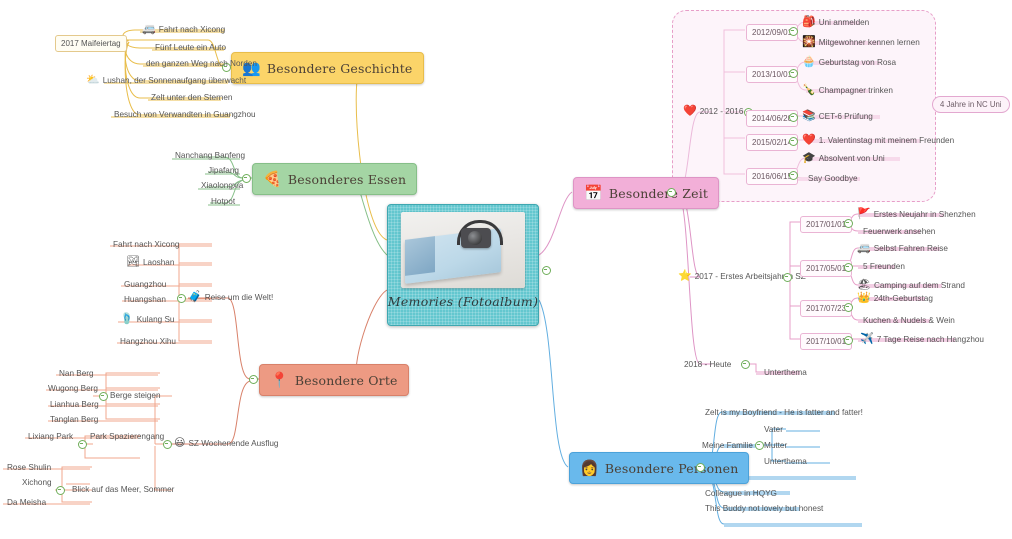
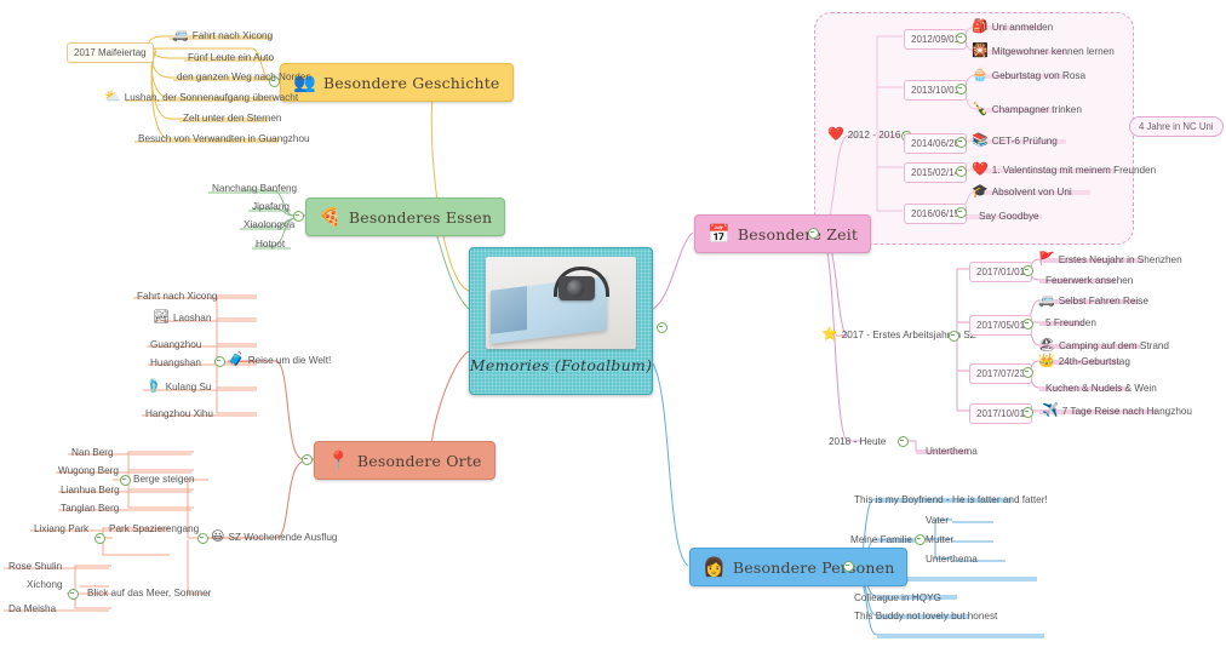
  4 Jahre in NC Uni
  Memories (Fotoalbum)
  👥
  Besondere Geschichte
  2017 Maifeiertag
  🚐
  Fahrt nach Xicong
  Fünf Leute ein Auto
  den ganzen Weg nach Norden
  ⛅
  Lushan, der Sonnenaufgang überwacht
  Zelt unter den Sternen
  Besuch von Verwandten in Guangzhou
  🍕
  Besonderes Essen
  Nanchang Banfeng
  Jipafang
  Xiaolongxia
  Hotpot
  📍
  Besondere Orte
  🧳
  Reise um die Welt!
  Fahrt nach Xicong
  🏞
  Laoshan
  Guangzhou
  Huangshan
  🩴
  Kulang Su
  Hangzhou Xihu
  😃
  SZ Wochenende Ausflug
  Berge steigen
  Nan Berg
  Wugong Berg
  Lianhua Berg
  Tanglan Berg
  Park Spazierengang
  Lixiang Park
  Blick auf das Meer, Sommer
  Rose Shulin
  Xichong
  Da Meisha
  📅
  Besonde Zeit
  ❤️
  2012 - 2016
  2012/09/0
  🎒
  Uni anmelden
  🎇
  Mitgewohner kennen lernen
  2013/10/0
  🧁
  Geburtstag von Rosa
  🍾
  Champagner trinken
  2014/06/2
  📚
  CET-6 Prüfung
  2015/02/1
  ❤️
  1. Valentinstag mit meinem Freunden
  2016/06/1
  🎓
  Absolvent von Uni
  Say Goodbye
  ⭐
  2017 - Erstes Arbeitsjah S
  2017/01/0
  🚩
  Erstes Neujahr in Shenzhen
  Feuerwerk ansehen
  2017/05/0
  🚐
  Selbst Fahren Reise
  5 Freunden
  🏖
  Camping auf dem Strand
  2017/07/2
  👑
  24th-Geburtstag
  Kuchen & Nudels & Wein
  2017/10/0
  ✈️
  7 Tage Reise nach Hangzhou
  2018 - Heute
  Unterthema
  👩
  Besondere Peonen
- Zelt is my Boyfriend - He is fatter and fatter!
+ This is my Boyfriend - He is fatter and fatter!
  Meine Familie
  Vater
  Mutter
  Unterthema
  Colleague in HQYG
  This Buddy not lovely but honest
